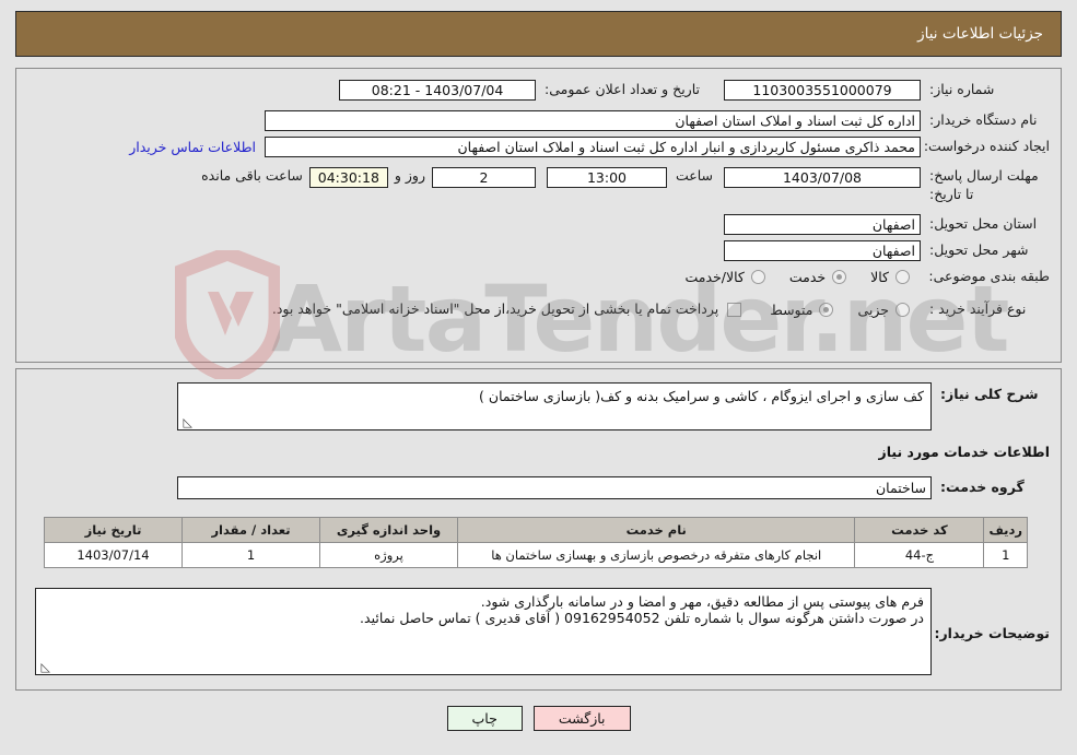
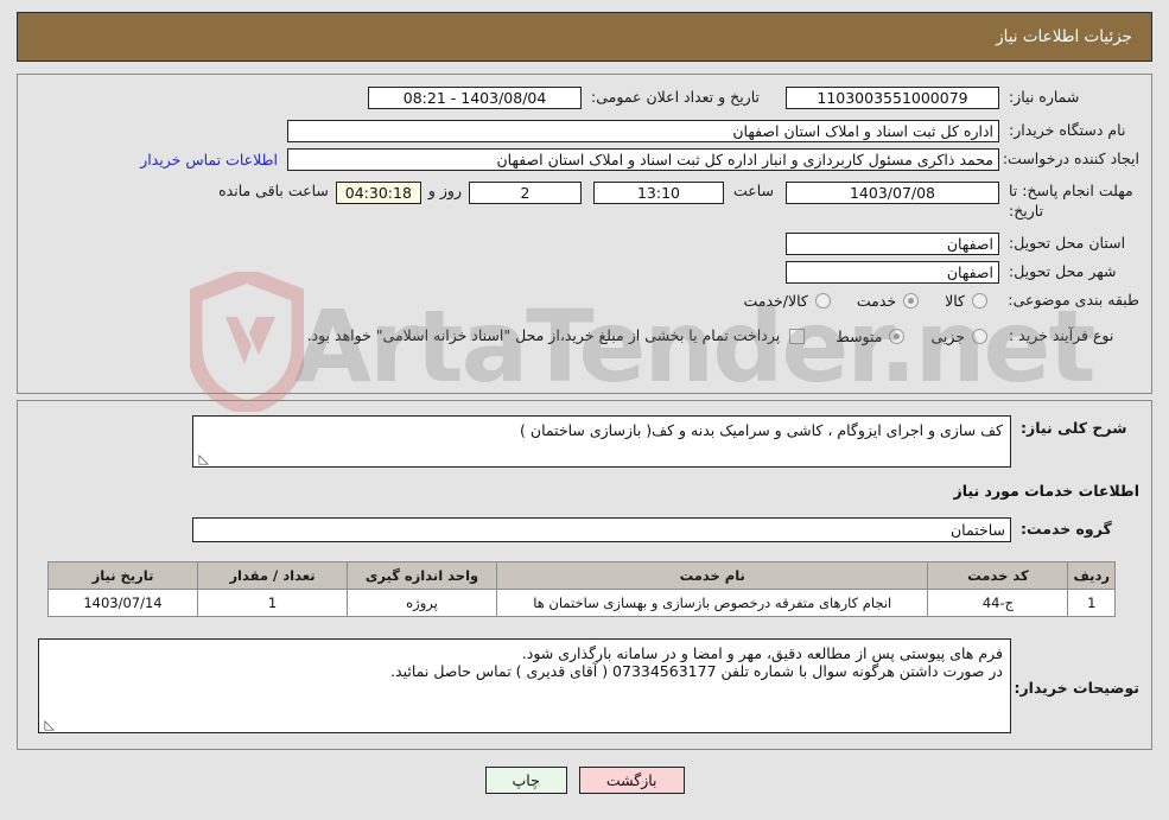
  جزئیات اطلاعات نیاز
  ArtaTender.net
  شماره نیاز:
  1103003551000079
  تاریخ و تعداد اعلان عمومی:
- 1403/07/04 - 08:21
+ 1403/08/04 - 08:21
  نام دستگاه خریدار:
  اداره کل ثبت اسناد و املاک استان اصفهان
  ایجاد کننده درخواست:
  محمد ذاکری مسئول کاربردازی و انبار اداره کل ثبت اسناد و املاک استان اصفهان
  اطلاعات تماس خریدار
- مهلت ارسال پاسخ: تا تاریخ:
+ مهلت انجام پاسخ: تا تاریخ:
  1403/07/08
  ساعت
- 13:00
+ 13:10
  2
  روز و
  04:30:18
  ساعت باقی مانده
  استان محل تحویل:
  اصفهان
  شهر محل تحویل:
  اصفهان
  طبقه بندی موضوعی:
  کالا
  خدمت
  کالا/خدمت
  نوع فرآیند خرید :
  جزیی
  متوسط
- پرداخت تمام یا بخشی از تحویل خرید،از محل "اسناد خزانه اسلامی" خواهد بود.
+ پرداخت تمام یا بخشی از مبلغ خرید،از محل "اسناد خزانه اسلامی" خواهد بود.
  شرح کلی نیاز:
  کف سازی و اجرای ایزوگام ، کاشی و سرامیک بدنه و کف( بازسازی ساختمان )
  ◺
  اطلاعات خدمات مورد نیاز
  گروه خدمت:
  ساختمان
  ردیف	کد خدمت	نام خدمت	واحد اندازه گیری	تعداد / مقدار	تاریخ نیاز
  1	ج-44	انجام کارهای متفرقه درخصوص بازسازی و بهسازی ساختمان ها	پروژه	1	1403/07/14
  توضیحات خریدار:
  فرم های پیوستی پس از مطالعه دقیق، مهر و امضا و در سامانه بارگذاری شود.
- در صورت داشتن هرگونه سوال با شماره تلفن 09162954052 ( آقای قدیری ) تماس حاصل نمائید.
+ در صورت داشتن هرگونه سوال با شماره تلفن 07334563177 ( آقای قدیری ) تماس حاصل نمائید.
  ◺
  بازگشت
  چاپ
